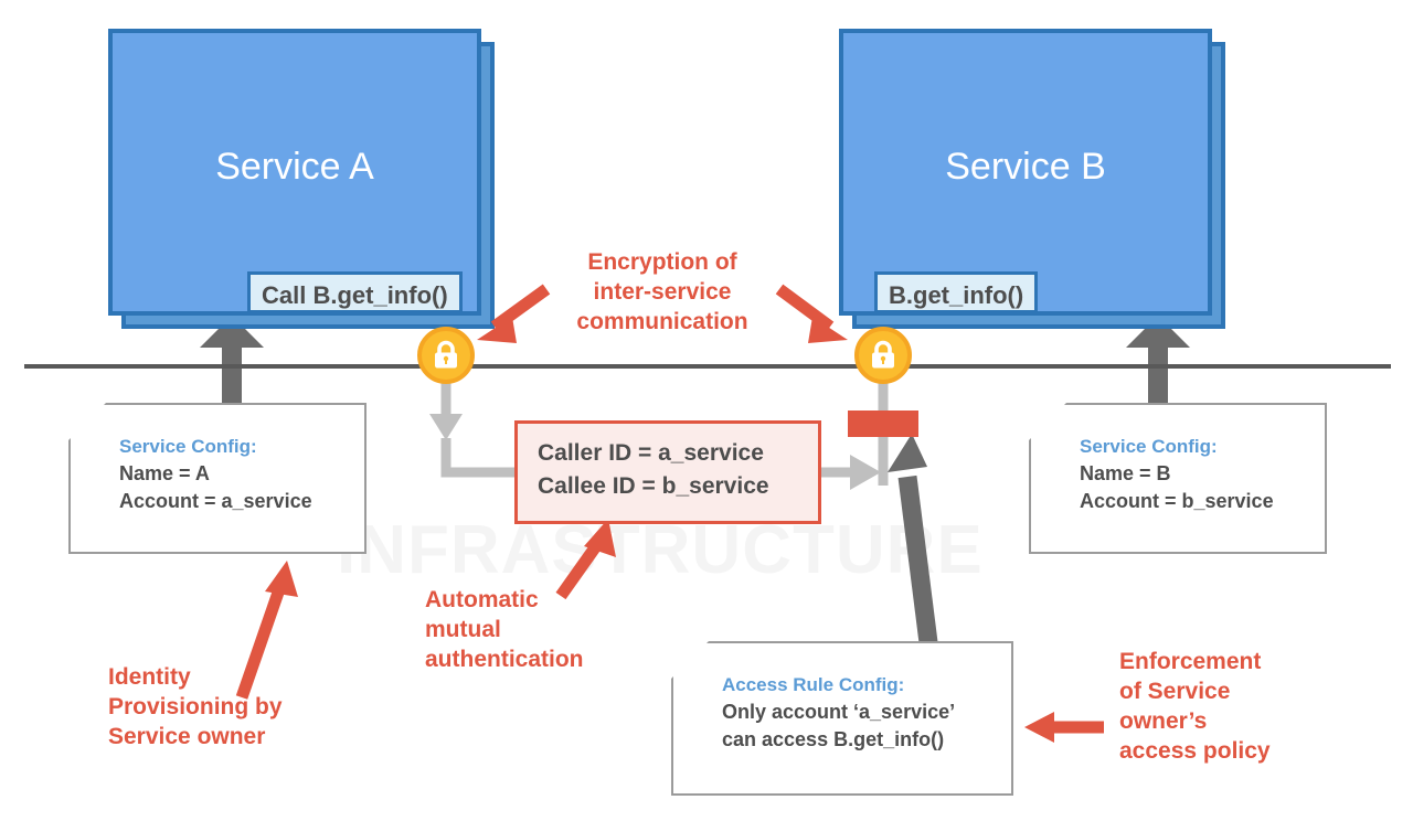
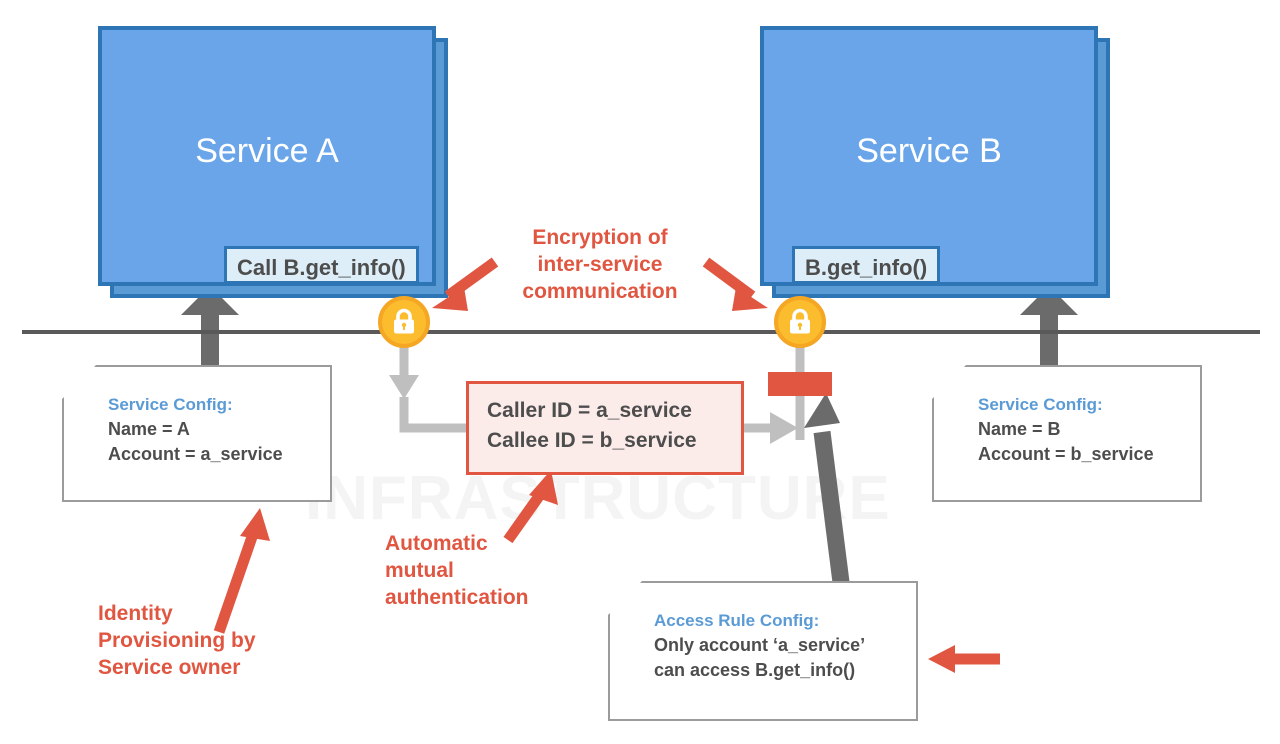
  NFRASTRUCTUE
  Service A
  Call B.get_info()
  Service B
  B.get_info()
  Encryption of
  inter-service
  communication
  Caller ID = a_service
  Callee ID = b_service
  Service Config:
  Name = A
  Account = a_service
  Service Config:
  Name = B
  Account = b_service
  Access Rule Config:
  Only account ‘a_service’
  can access B.get_info()
  Identity
  Provisioning by
  Service owner
  Automatic
  mutual
  authentication
- Enforcement
- of Service
- owner’s
- access policy
